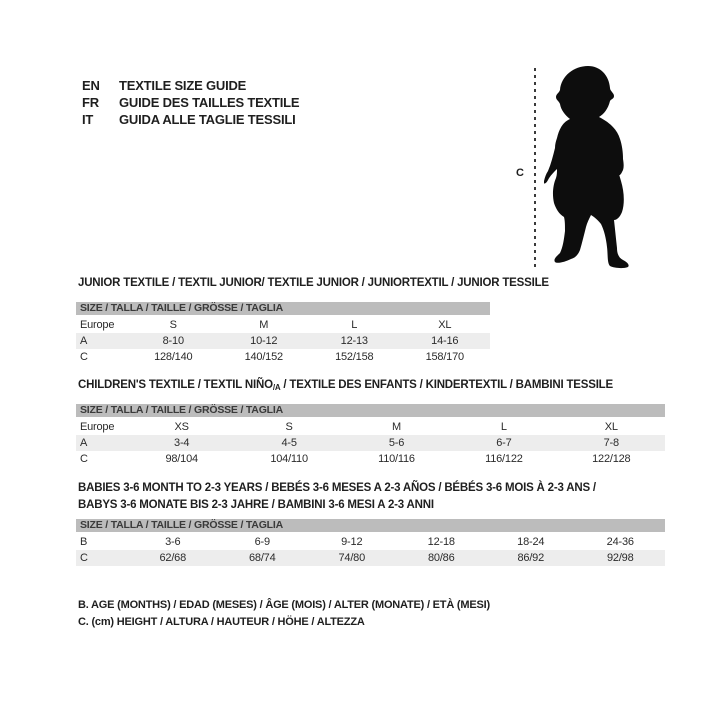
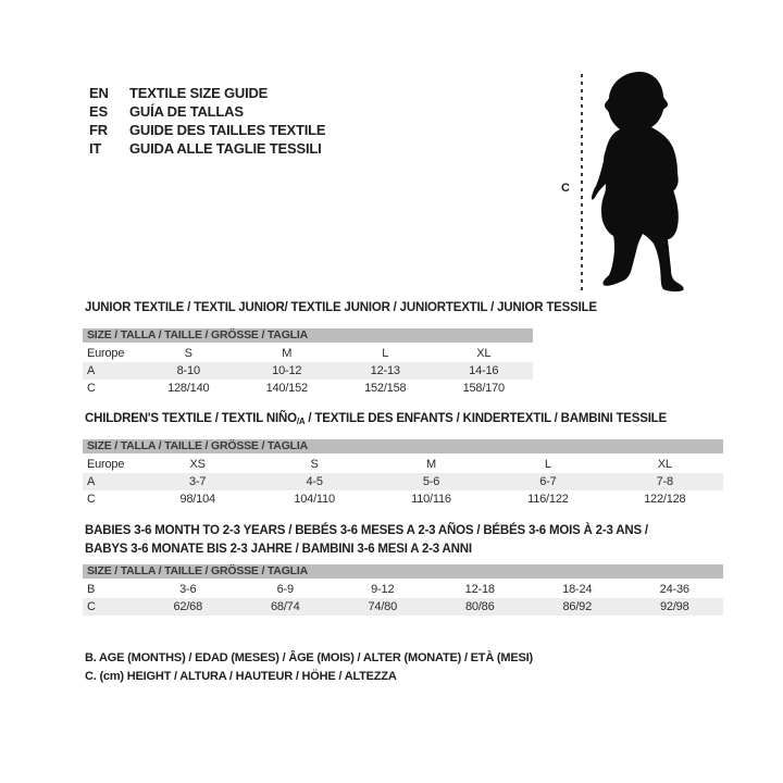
  EN
  TEXTILE SIZE GUIDE
+ ES
+ GUÍA DE TALLAS
  FR
  GUIDE DES TAILLES TEXTILE
  IT
  GUIDA ALLE TAGLIE TESSILI
  C
  JUNIOR TEXTILE / TEXTIL JUNIOR/ TEXTILE JUNIOR / JUNIORTEXTIL / JUNIOR TESSILE
  SIZE / TALLA / TAILLE / GRÖSSE / TAGLIA
  Europe
  S
  M
  L
  XL
  A
  8-10
  10-12
  12-13
  14-16
  C
  128/140
  140/152
  152/158
  158/170
  CHILDREN'S TEXTILE / TEXTIL NIÑO/A / TEXTILE DES ENFANTS / KINDERTEXTIL / BAMBINI TESSILE
  SIZE / TALLA / TAILLE / GRÖSSE / TAGLIA
  Europe
  XS
  S
  M
  L
  XL
  A
- 3-4
+ 3-7
  4-5
  5-6
  6-7
  7-8
  C
  98/104
  104/110
  110/116
  116/122
  122/128
  BABIES 3-6 MONTH TO 2-3 YEARS / BEBÉS 3-6 MESES A 2-3 AÑOS / BÉBÉS 3-6 MOIS À 2-3 ANS /
  BABYS 3-6 MONATE BIS 2-3 JAHRE / BAMBINI 3-6 MESI A 2-3 ANNI
  SIZE / TALLA / TAILLE / GRÖSSE / TAGLIA
  B
  3-6
  6-9
  9-12
  12-18
  18-24
  24-36
  C
  62/68
  68/74
  74/80
  80/86
  86/92
  92/98
  B. AGE (MONTHS) / EDAD (MESES) / ÂGE (MOIS) / ALTER (MONATE) / ETÀ (MESI)
  C. (cm) HEIGHT / ALTURA / HAUTEUR / HÖHE / ALTEZZA
